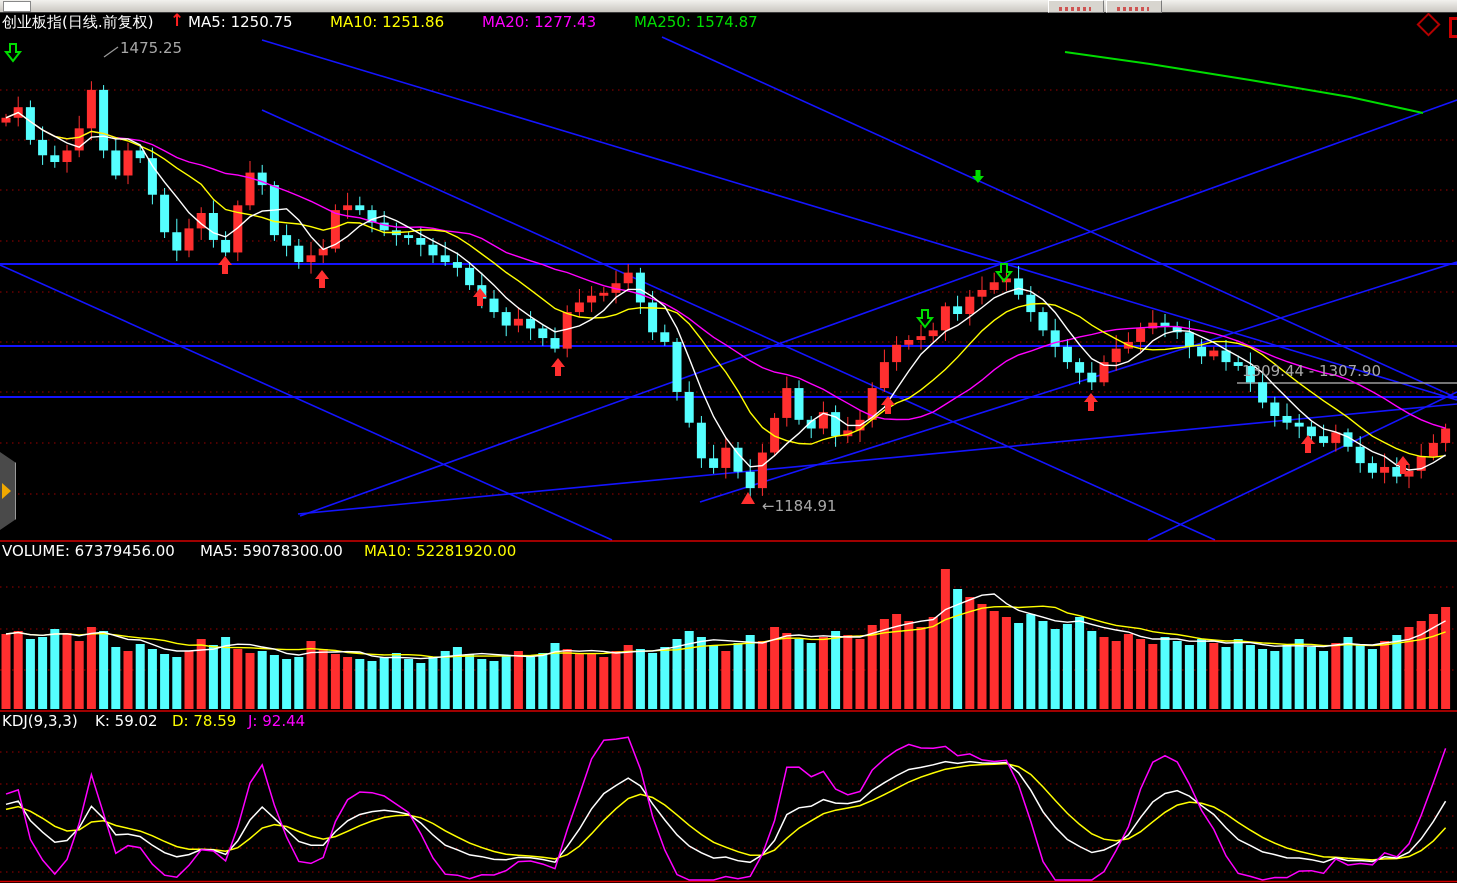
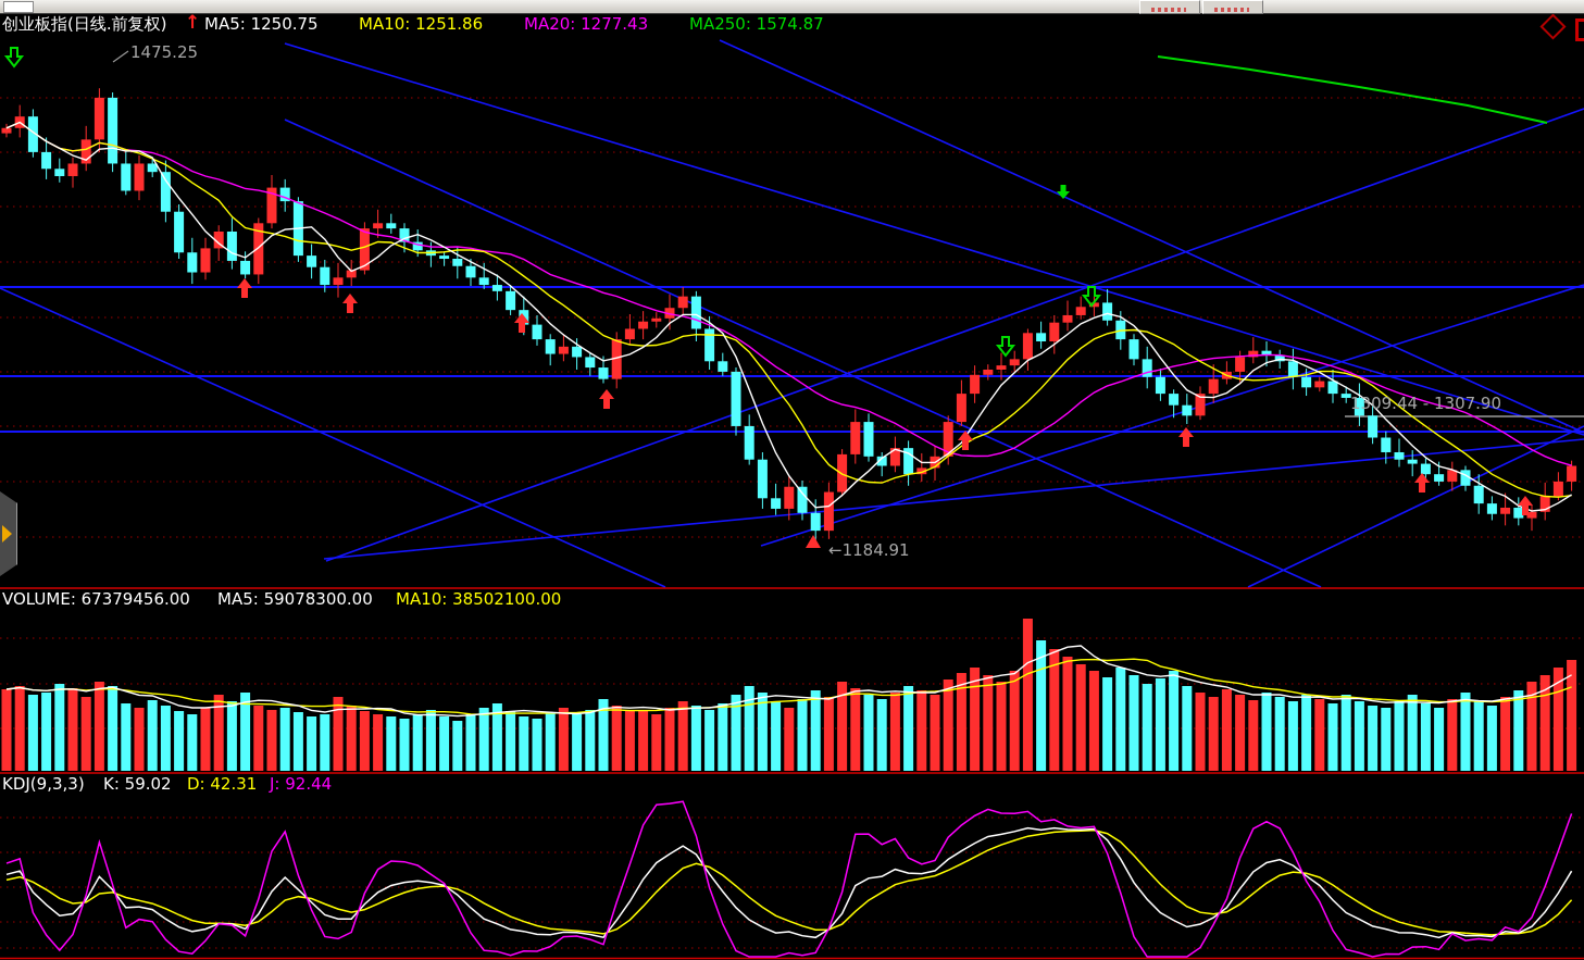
  创业板指(日线.前复权)
  ↑
  MA5: 1250.75
  MA10: 1251.86
  MA20: 1277.43
  MA250: 1574.87
  1475.25
  ←1184.91
  1309.44 - 1307.90
  VOLUME: 67379456.00
  MA5: 59078300.00
- MA10: 52281920.00
+ MA10: 38502100.00
  KDJ(9,3,3)
  K: 59.02
- D: 78.59
+ D: 42.31
  J: 92.44
